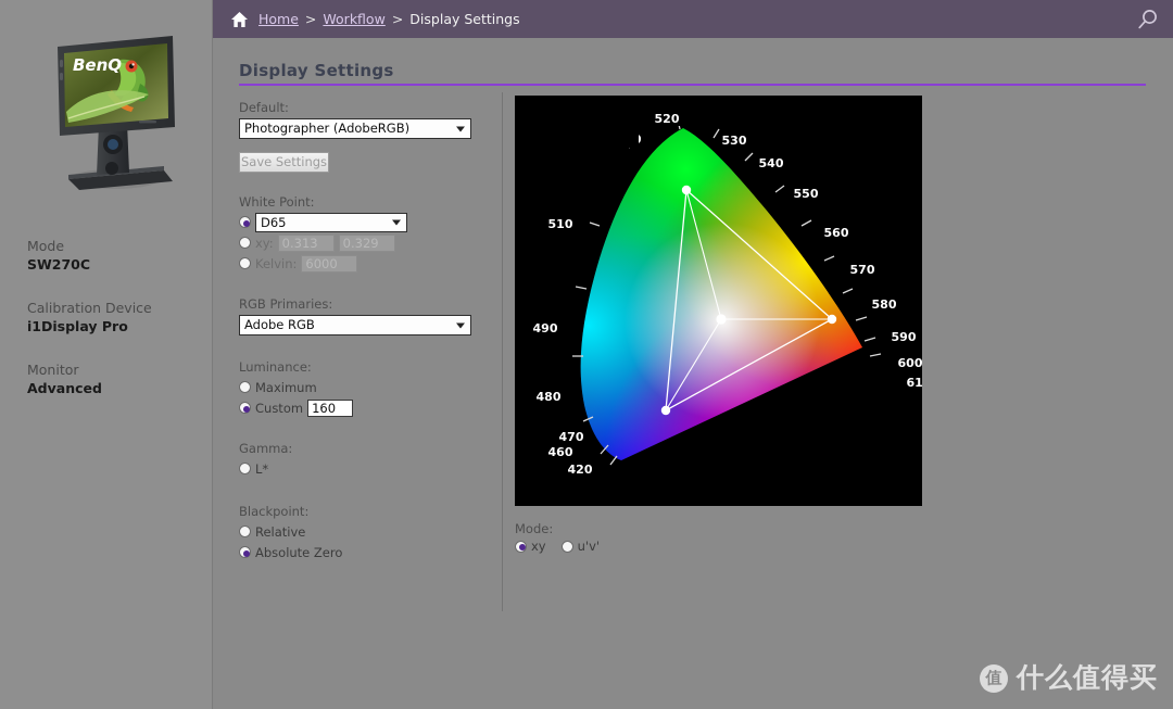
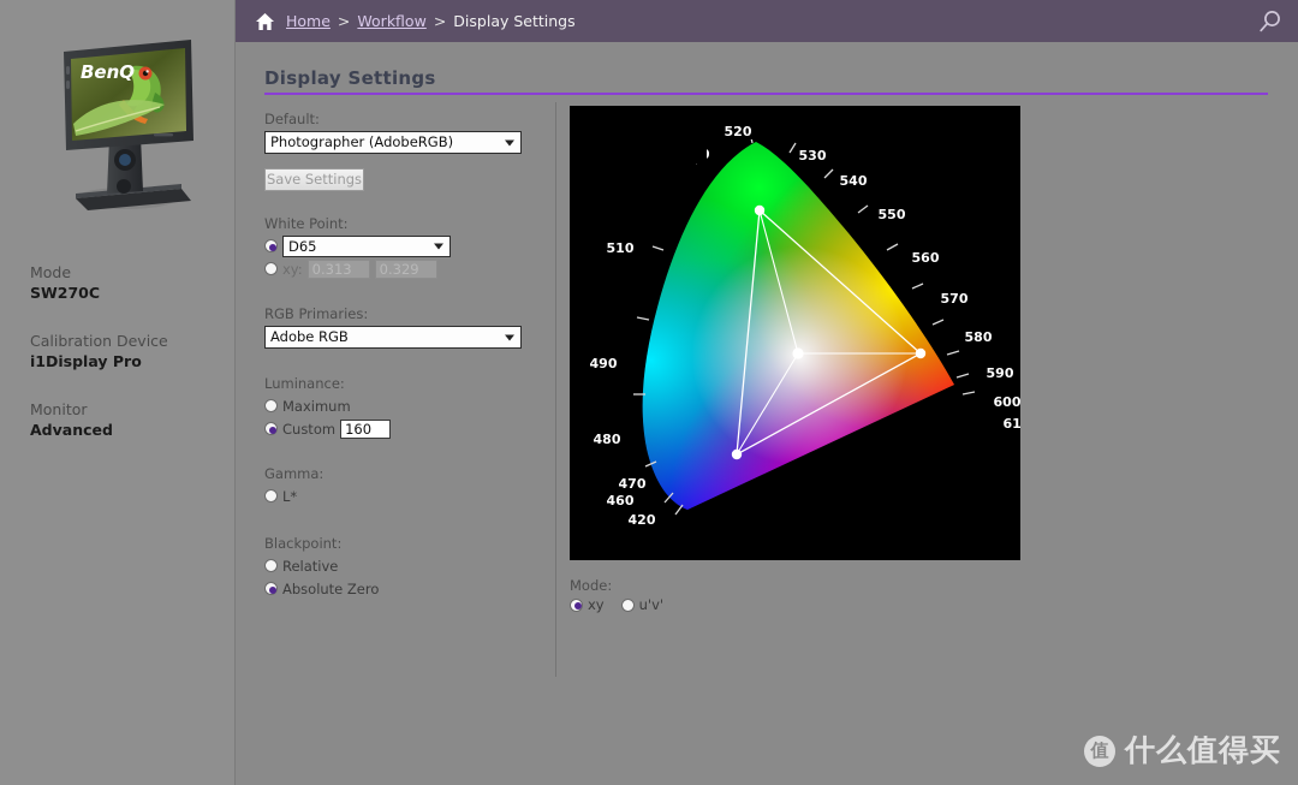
  BenQ
  Mode
  SW270C
  Calibration Device
  i1Display Pro
  Monitor
  Advanced
  Home
  >
  Workflow
  >
  Display Settings
  Display Settings
  Default:
  Photographer (AdobeRGB)
  Save Settings
  White Point:
  D65
  xy:
  0.313
  0.329
- Kelvin:
- 6000
  RGB Primaries:
  Adobe RGB
  Luminance:
  Maximum
  Custom
  160
  Gamma:
  L*
  Blackpoint:
  Relative
  Absolute Zero
  530
  540
  550
  560
  570
  580
  590
  600
  510
  490
  480
  470
  460
  420
  520
  Mode:
  xy
  u'v'
  值
  什么值得买
